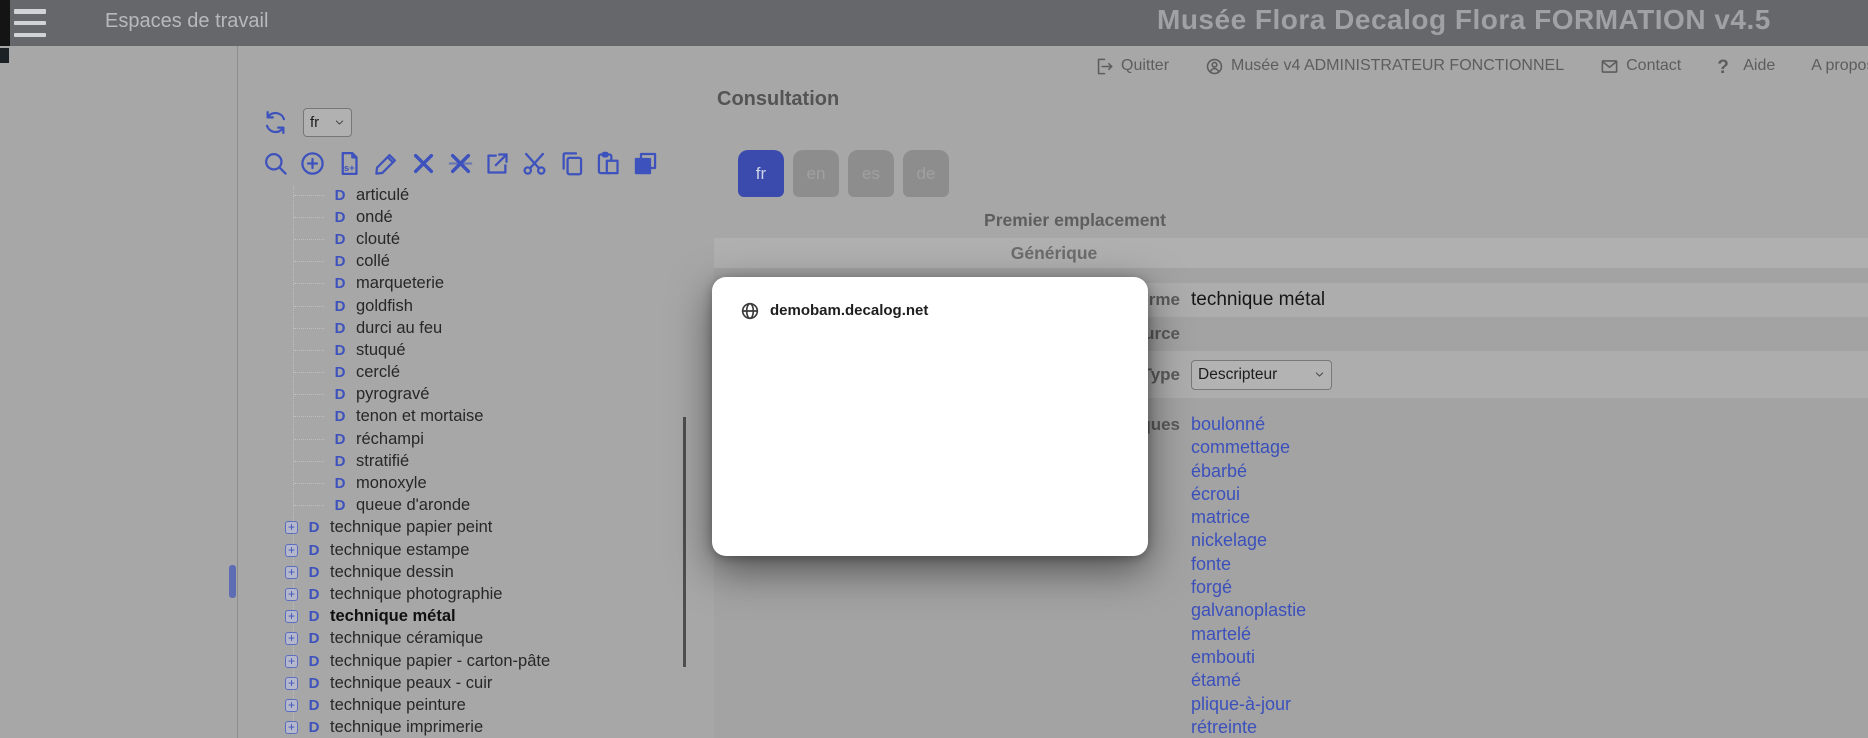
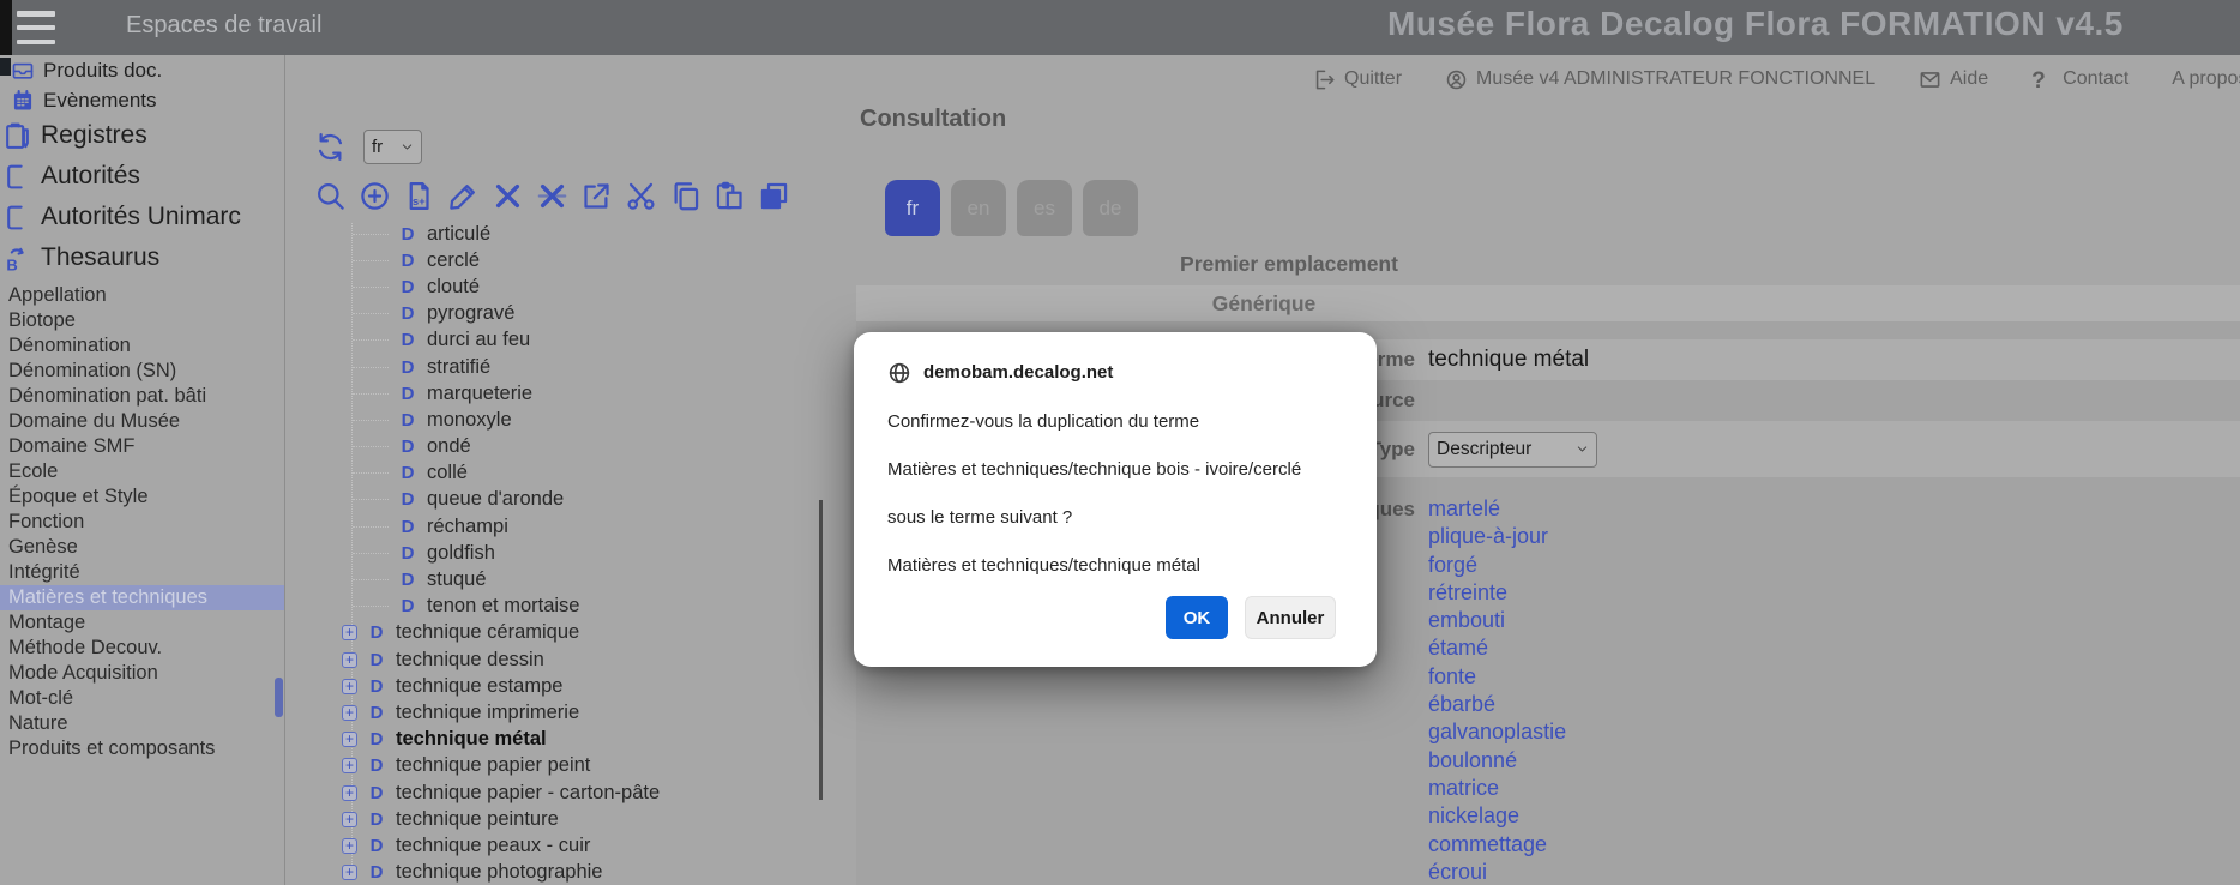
  Espaces de travail
  Musée Flora Decalog Flora FORMATION v4.5
  Quitter
  Musée v4 ADMINISTRATEUR FONCTIONNEL
- Contact
+ Aide
  ?
- Aide
+ Contact
  A propo
+ Produits doc.
+ Evènements
+ Registres
+ Autorités
+ Autorités Unimarc
+ B
+ Thesaurus
+ Appellation
+ Biotope
+ Dénomination
+ Dénomination (SN)
+ Dénomination pat. bâti
+ Domaine du Musée
+ Domaine SMF
+ Ecole
+ Époque et Style
+ Fonction
+ Genèse
+ Intégrité
+ Matières et techniques
+ Montage
+ Méthode Decouv.
+ Mode Acquisition
+ Mot-clé
+ Nature
+ Produits et composants
  fr
  s+
  D
  articulé
  D
- ondé
+ cerclé
  D
  clouté
  D
- collé
+ pyrogravé
  D
- marqueterie
+ durci au feu
  D
- goldfish
+ stratifié
  D
- durci au feu
+ marqueterie
  D
- stuqué
+ monoxyle
  D
- cerclé
+ ondé
  D
- pyrogravé
+ collé
  D
- tenon et mortaise
+ queue d'aronde
  D
  réchampi
  D
- stratifié
+ goldfish
  D
- monoxyle
+ stuqué
  D
- queue d'aronde
+ tenon et mortaise
  +
  D
- technique papier peint
+ technique céramique
  +
  D
- technique estampe
+ technique dessin
  +
  D
- technique dessin
+ technique estampe
  +
  D
- technique photographie
+ technique imprimerie
  +
  D
  technique métal
  +
  D
- technique céramique
+ technique papier peint
  +
  D
  technique papier - carton-pâte
  +
  D
- technique peaux - cuir
+ technique peinture
  +
  D
- technique peinture
+ technique peaux - cuir
  +
  D
- technique imprimerie
+ technique photographie
  Consultation
  fr
  Premier emplacement
  Générique
  technique métal
  ype
  Descripteur
- boulonné
+ martelé
- commettage
+ plique-à-jour
- ébarbé
+ forgé
- écroui
+ rétreinte
- matrice
+ embouti
- nickelage
+ étamé
  fonte
- forgé
+ ébarbé
  galvanoplastie
- martelé
+ boulonné
- embouti
+ matrice
- étamé
+ nickelage
- plique-à-jour
+ commettage
- rétreinte
+ écroui
  demobam.decalog.net
+ Confirmez-vous la duplication du terme
+ Matières et techniques/technique bois - ivoire/cerclé
+ sous le terme suivant ?
+ Matières et techniques/technique métal
+ OK
+ Annuler
